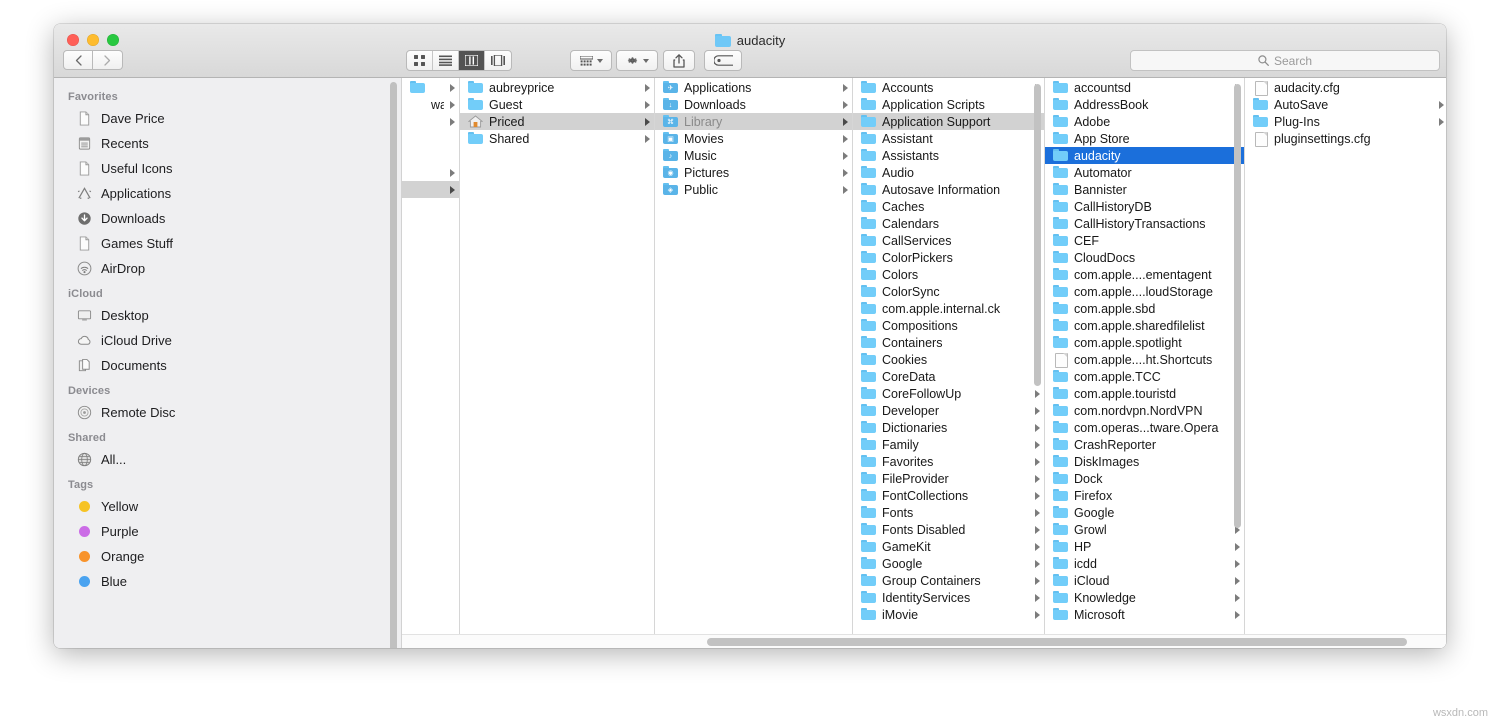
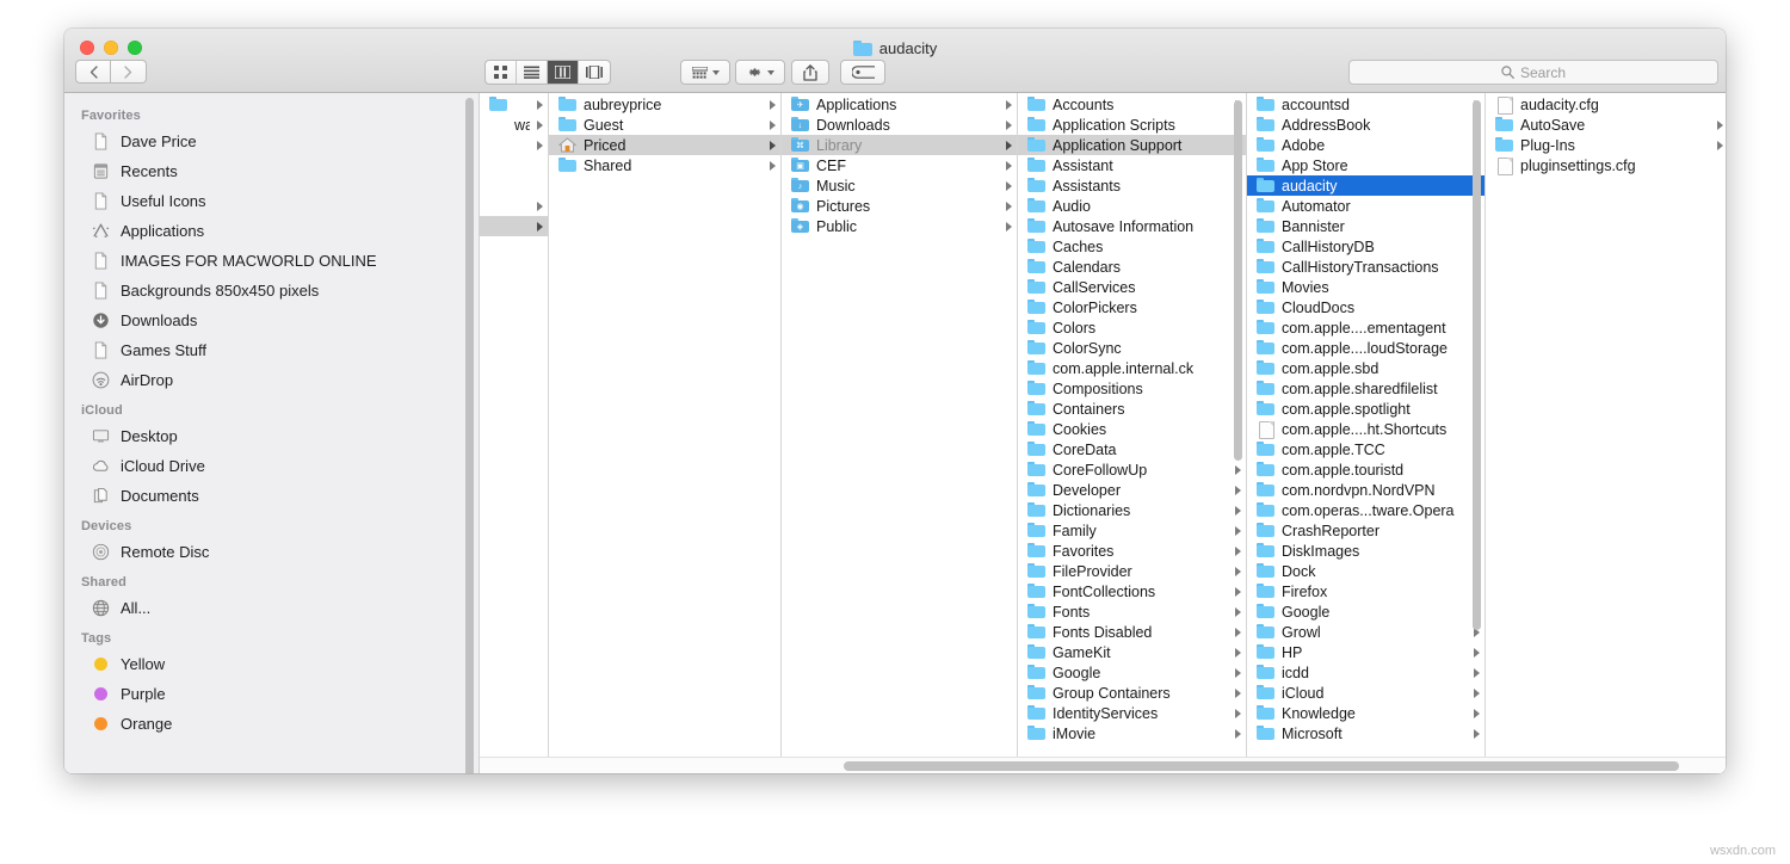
  audacity
  Search
  Favorites
  Dave Price
  Recents
  Useful Icons
  Applications
+ IMAGES FOR MACWORLD ONLINE
+ Backgrounds 850x450 pixels
  Downloads
  Games Stuff
  AirDrop
  iCloud
  Desktop
  iCloud Drive
  Documents
  Devices
  Remote Disc
  Shared
  All...
  Tags
  Yellow
  Purple
  Orange
- Blue
  aubreyprice
  Guest
  Priced
  Shared
  Applications
  Downloads
  Library
- Movies
+ CEF
  Music
  Pictures
  Public
  Accounts
  Application Scripts
  Application Support
  Assistant
  Assistants
  Audio
  Autosave Information
  Caches
  Calendars
  CallServices
  ColorPickers
  Colors
  ColorSync
  com.apple.internal.ck
  Compositions
  Containers
  Cookies
  CoreData
  CoreFollowUp
  Developer
  Dictionaries
  Family
  Favorites
  FileProvider
  FontCollections
  Fonts
  Fonts Disabled
  GameKit
  Google
  Group Containers
  IdentityServices
  iMovie
  accountsd
  AddressBook
  Adobe
  App Store
  audacity
  Automator
  Bannister
  CallHistoryDB
  CallHistoryTransactions
- CEF
+ Movies
  CloudDocs
  com.apple....ementagent
  com.apple....loudStorage
  com.apple.sbd
  com.apple.sharedfilelist
  com.apple.spotlight
  com.apple....ht.Shortcuts
  com.apple.TCC
  com.apple.touristd
  com.nordvpn.NordVPN
  com.operas...tware.Opera
  CrashReporter
  DiskImages
  Dock
  Firefox
  Google
  Growl
  HP
  icdd
  iCloud
  Knowledge
  Microsoft
  audacity.cfg
  AutoSave
  Plug-Ins
  pluginsettings.cfg
  wsxdn.com
